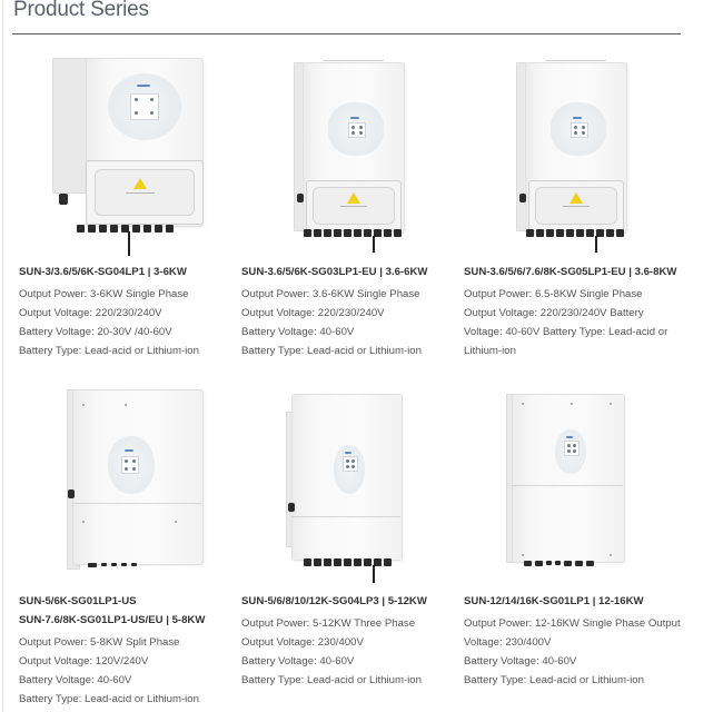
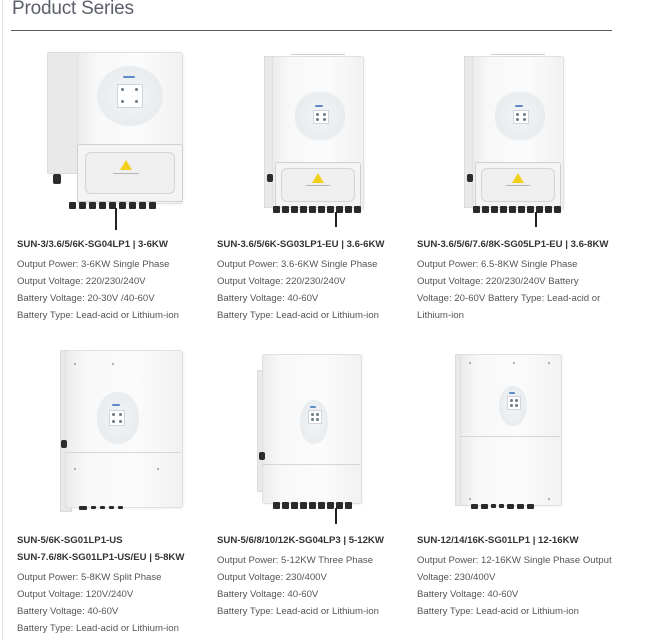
  Product Series
  SUN-3/3.6/5/6K-SG04LP1 | 3-6KW
  Output Power: 3-6KW Single Phase
  Output Voltage: 220/230/240V
  Battery Voltage: 20-30V /40-60V
  Battery Type: Lead-acid or Lithium-ion
  SUN-3.6/5/6K-SG03LP1-EU | 3.6-6KW
  Output Power: 3.6-6KW Single Phase
  Output Voltage: 220/230/240V
  Battery Voltage: 40-60V
  Battery Type: Lead-acid or Lithium-ion
  SUN-3.6/5/6/7.6/8K-SG05LP1-EU | 3.6-8KW
  Output Power: 6.5-8KW Single Phase
  Output Voltage: 220/230/240V Battery
- Voltage: 40-60V Battery Type: Lead-acid or
+ Voltage: 20-60V Battery Type: Lead-acid or
  Lithium-ion
  SUN-5/6K-SG01LP1-US
  SUN-7.6/8K-SG01LP1-US/EU | 5-8KW
  Output Power: 5-8KW Split Phase
  Output Voltage: 120V/240V
  Battery Voltage: 40-60V
  Battery Type: Lead-acid or Lithium-ion
  SUN-5/6/8/10/12K-SG04LP3 | 5-12KW
  Output Power: 5-12KW Three Phase
  Output Voltage: 230/400V
  Battery Voltage: 40-60V
  Battery Type: Lead-acid or Lithium-ion
  SUN-12/14/16K-SG01LP1 | 12-16KW
  Output Power: 12-16KW Single Phase Output
  Voltage: 230/400V
  Battery Voltage: 40-60V
  Battery Type: Lead-acid or Lithium-ion
